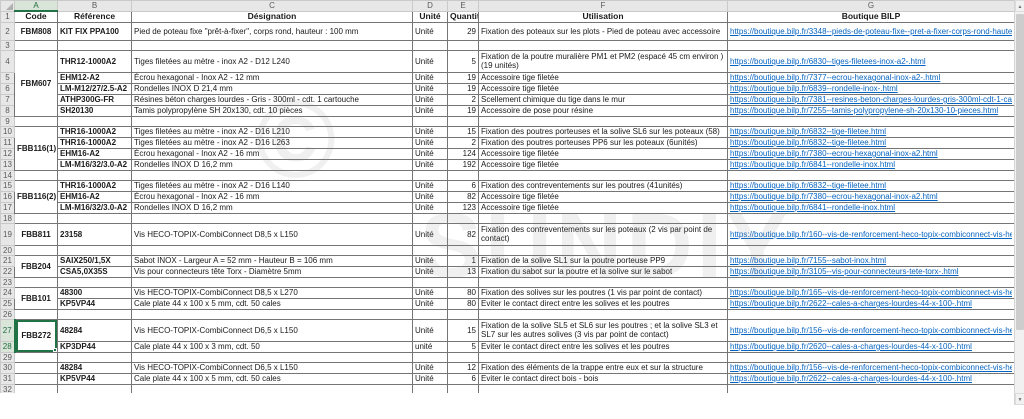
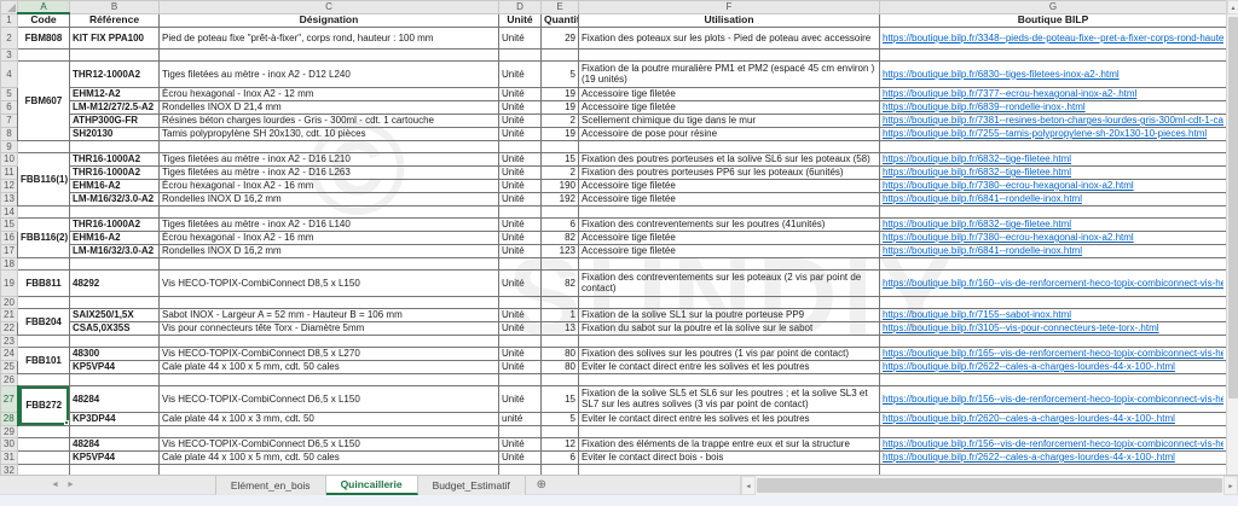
  	A	B	C	D	E	F	G
  1	Code	Référence	Désignation	Unité	Quanti	Utilisation	Boutique BILP
  2	FBM808	KIT FIX PPA100	Pied de poteau fixe "prêt-à-fixer", corps rond, hauteur : 100 mm	Unité	29	Fixation des poteaux sur les plots - Pied de poteau avec accessoire	https://boutique.bilp.fr/3348--pieds-de-poteau-fixe--pret-a-fixer-corps-rond-haute
  3
  4	FBM607	THR12-1000A2	Tiges filetées au mètre - inox A2 - D12 L240	Unité	5	Fixation de la poutre muralière PM1 et PM2 (espacé 45 cm environ ) (19 unités)	https://boutique.bilp.fr/6830--tiges-filetees-inox-a2-.html
  5	EHM12-A2	Écrou hexagonal - Inox A2 - 12 mm	Unité	19	Accessoire tige filetée	https://boutique.bilp.fr/7377--ecrou-hexagonal-inox-a2-.html
  6	LM-M12/27/2.5-A2	Rondelles INOX D 21,4 mm	Unité	19	Accessoire tige filetée	https://boutique.bilp.fr/6839--rondelle-inox-.html
  7	ATHP300G-FR	Résines béton charges lourdes - Gris - 300ml - cdt. 1 cartouche	Unité	2	Scellement chimique du tige dans le mur	https://boutique.bilp.fr/7381--resines-beton-charges-lourdes-gris-300ml-cdt-1-ca
  8	SH20130	Tamis polypropylène SH 20x130, cdt. 10 pièces	Unité	19	Accessoire de pose pour résine	https://boutique.bilp.fr/7255--tamis-polypropylene-sh-20x130-10-pieces.html
  9
  10	FBB116(1)	THR16-1000A2	Tiges filetées au mètre - inox A2 - D16 L210	Unité	15	Fixation des poutres porteuses et la solive SL6 sur les poteaux (58)	https://boutique.bilp.fr/6832--tige-filetee.html
  11	THR16-1000A2	Tiges filetées au mètre - inox A2 - D16 L263	Unité	2	Fixation des poutres porteuses PP6 sur les poteaux (6unités)	https://boutique.bilp.fr/6832--tige-filetee.html
- 12	EHM16-A2	Écrou hexagonal - Inox A2 - 16 mm	Unité	124	Accessoire tige filetée	https://boutique.bilp.fr/7380--ecrou-hexagonal-inox-a2.html
+ 12	EHM16-A2	Écrou hexagonal - Inox A2 - 16 mm	Unité	190	Accessoire tige filetée	https://boutique.bilp.fr/7380--ecrou-hexagonal-inox-a2.html
  13	LM-M16/32/3.0-A2	Rondelles INOX D 16,2 mm	Unité	192	Accessoire tige filetée	https://boutique.bilp.fr/6841--rondelle-inox.html
  14
  15	FBB116(2)	THR16-1000A2	Tiges filetées au mètre - inox A2 - D16 L140	Unité	6	Fixation des contreventements sur les poutres (41unités)	https://boutique.bilp.fr/6832--tige-filetee.html
  16	EHM16-A2	Écrou hexagonal - Inox A2 - 16 mm	Unité	82	Accessoire tige filetée	https://boutique.bilp.fr/7380--ecrou-hexagonal-inox-a2.html
  17	LM-M16/32/3.0-A2	Rondelles INOX D 16,2 mm	Unité	123	Accessoire tige filetée	https://boutique.bilp.fr/6841--rondelle-inox.html
  18
- 19	FBB811	23158	Vis HECO-TOPIX-CombiConnect D8,5 x L150	Unité	82	Fixation des contreventements sur les poteaux (2 vis par point de contact)	https://boutique.bilp.fr/160--vis-de-renforcement-heco-topix-combiconnect-vis-he
+ 19	FBB811	48292	Vis HECO-TOPIX-CombiConnect D8,5 x L150	Unité	82	Fixation des contreventements sur les poteaux (2 vis par point de contact)	https://boutique.bilp.fr/160--vis-de-renforcement-heco-topix-combiconnect-vis-he
  20
  21	FBB204	SAIX250/1,5X	Sabot INOX - Largeur A = 52 mm - Hauteur B = 106 mm	Unité	1	Fixation de la solive SL1 sur la poutre porteuse PP9	https://boutique.bilp.fr/7155--sabot-inox.html
  22	CSA5,0X35S	Vis pour connecteurs tête Torx - Diamètre 5mm	Unité	13	Fixation du sabot sur la poutre et la solive sur le sabot	https://boutique.bilp.fr/3105--vis-pour-connecteurs-tete-torx-.html
  23
  24	FBB101	48300	Vis HECO-TOPIX-CombiConnect D8,5 x L270	Unité	80	Fixation des solives sur les poutres (1 vis par point de contact)	https://boutique.bilp.fr/165--vis-de-renforcement-heco-topix-combiconnect-vis-he
  25	KP5VP44	Cale plate 44 x 100 x 5 mm, cdt. 50 cales	Unité	80	Eviter le contact direct entre les solives et les poutres	https://boutique.bilp.fr/2622--cales-a-charges-lourdes-44-x-100-.html
  26
  27	FBB272	48284	Vis HECO-TOPIX-CombiConnect D6,5 x L150	Unité	15	Fixation de la solive SL5 et SL6 sur les poutres ; et la solive SL3 et SL7 sur les autres solives (3 vis par point de contact)	https://boutique.bilp.fr/156--vis-de-renforcement-heco-topix-combiconnect-vis-he
  28	KP3DP44	Cale plate 44 x 100 x 3 mm, cdt. 50	unité	5	Eviter le contact direct entre les solives et les poutres	https://boutique.bilp.fr/2620--cales-a-charges-lourdes-44-x-100-.html
  29
  30		48284	Vis HECO-TOPIX-CombiConnect D6,5 x L150	Unité	12	Fixation des éléments de la trappe entre eux et sur la structure	https://boutique.bilp.fr/156--vis-de-renforcement-heco-topix-combiconnect-vis-he
  31		KP5VP44	Cale plate 44 x 100 x 5 mm, cdt. 50 cales	Unité	6	Eviter le contact direct bois - bois	https://boutique.bilp.fr/2622--cales-a-charges-lourdes-44-x-100-.html
  32
  ©
  SUNDIY
+ Elément_en_bois
+ Quincaillerie
+ Budget_Estimatif
+ ⊕
